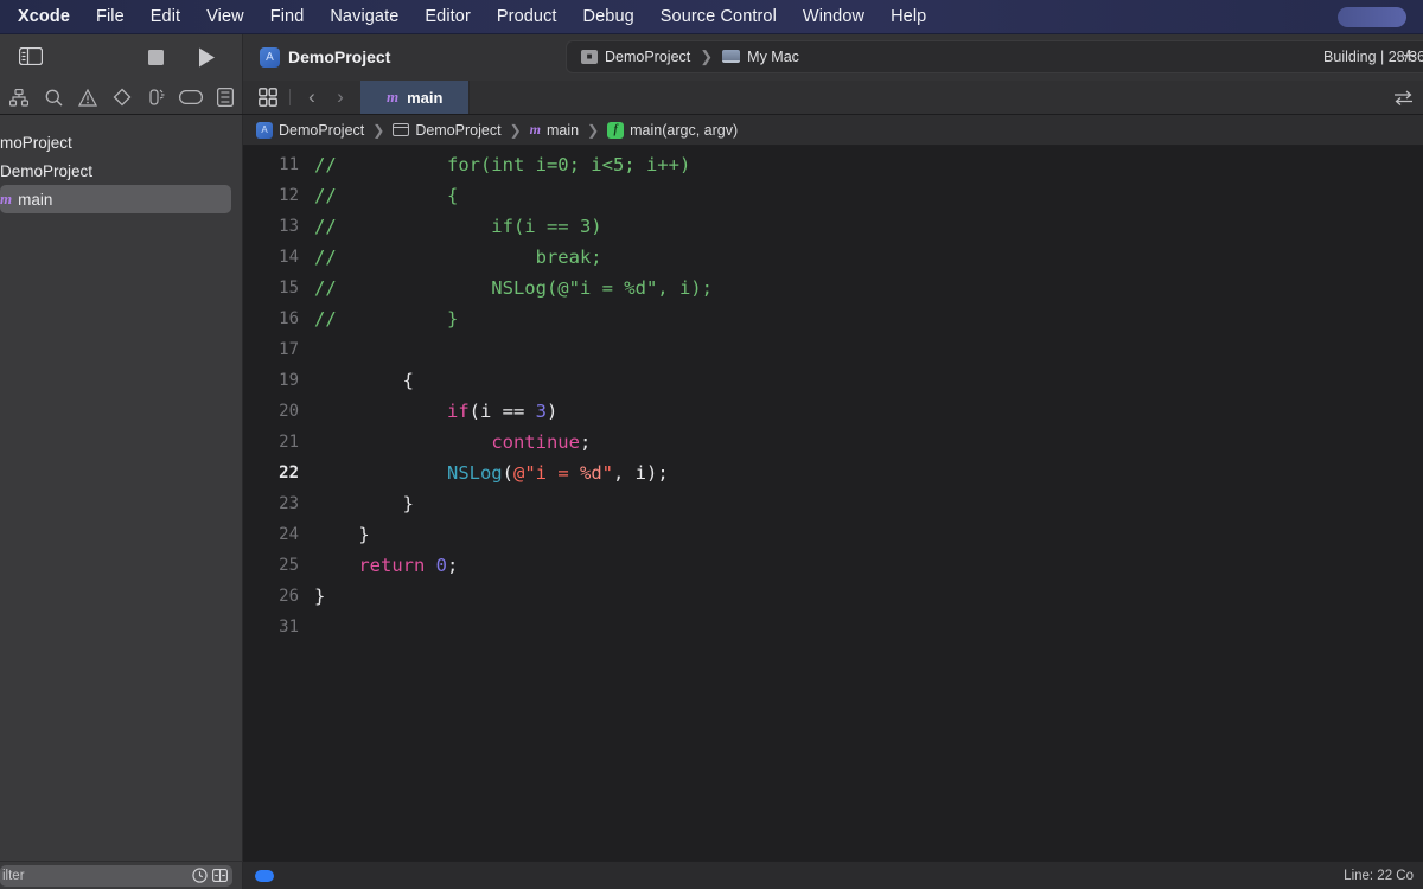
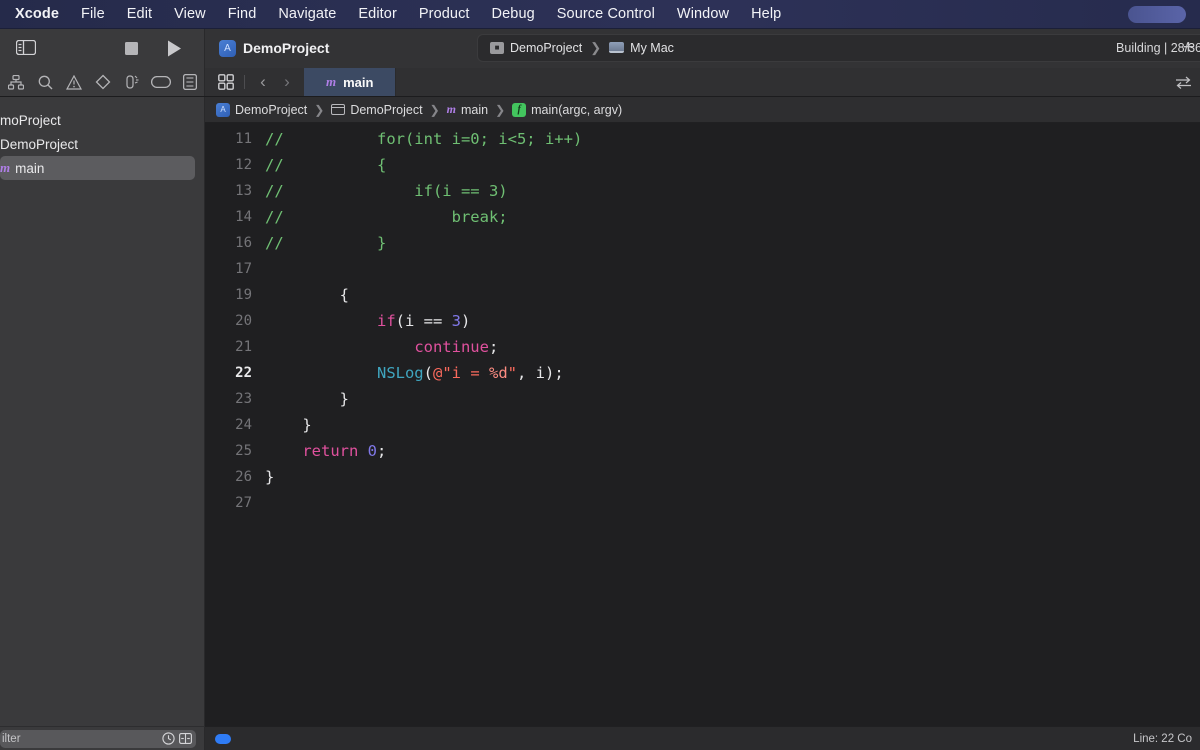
  Xcode
  File
  Edit
  View
  Find
  Navigate
  Editor
  Product
  Debug
  Source Control
  Window
  Help
  A
  DemoProject
  ■
  DemoProject
  ❯
  My Mac
  Building | 28/36
  +
  ‹
  ›
  m
  main
  moProject
  DemoProject
  m
  main
  ilter
  A
  DemoProject
  ❯
  DemoProject
  ❯
  m
  main
  ❯
  f
  main(argc, argv)
  11
  // for(int i=0; i<5; i++)
  12
  // {
  13
  // if(i == 3)
  14
  // break;
- 15
- // NSLog(@"i = %d", i);
  16
  // }
  17
  19
  {
  20
  if(i == 3)
  21
  continue;
  22
  NSLog(@"i = %d", i);
  23
  }
  24
  }
  25
  return 0;
  26
  }
- 31
+ 27
  Line: 22 Co
